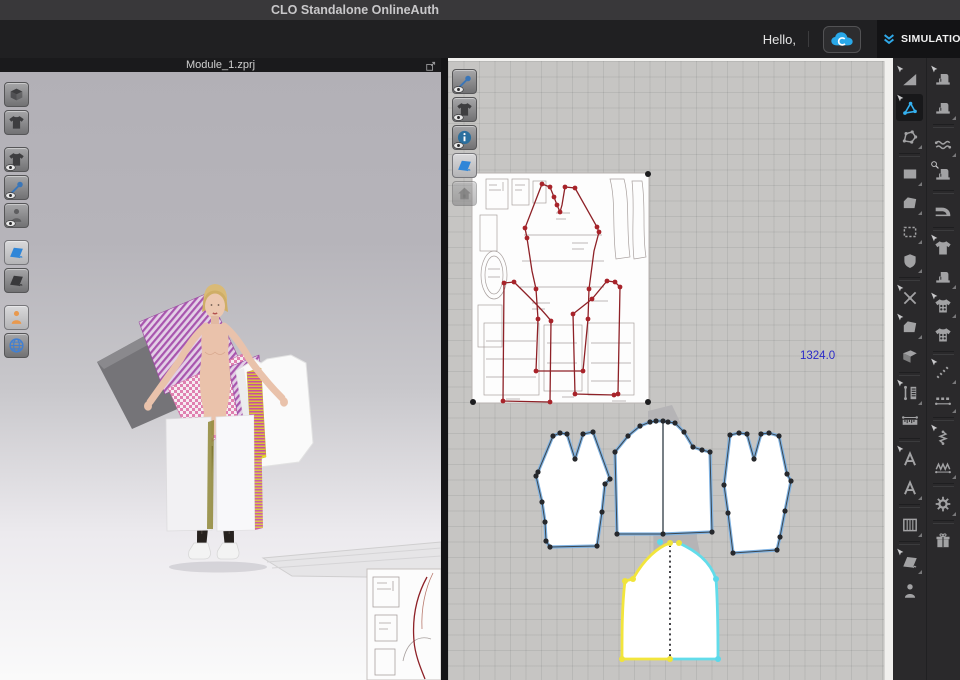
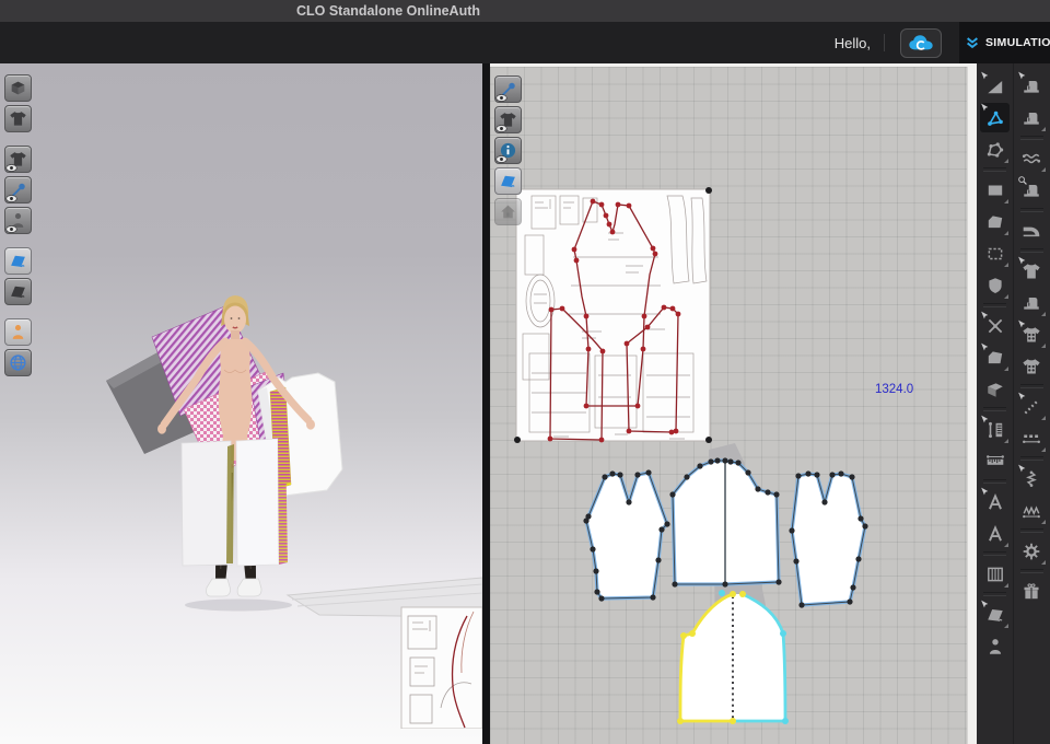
  CLO Standalone OnlineAuth
  Hello,
  SIMULATIO
- Module_1.zprj
  1324.0
